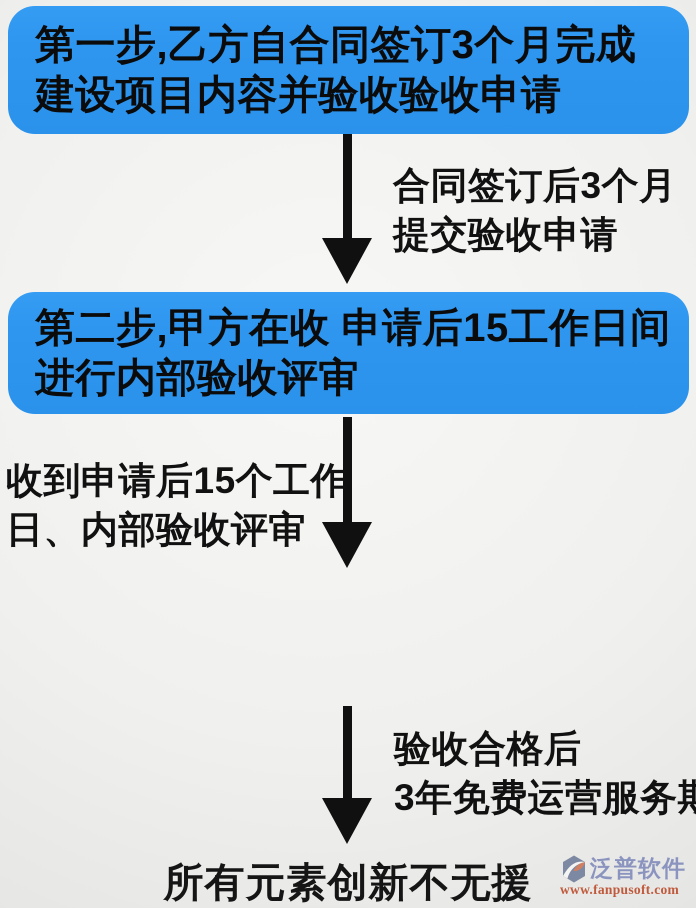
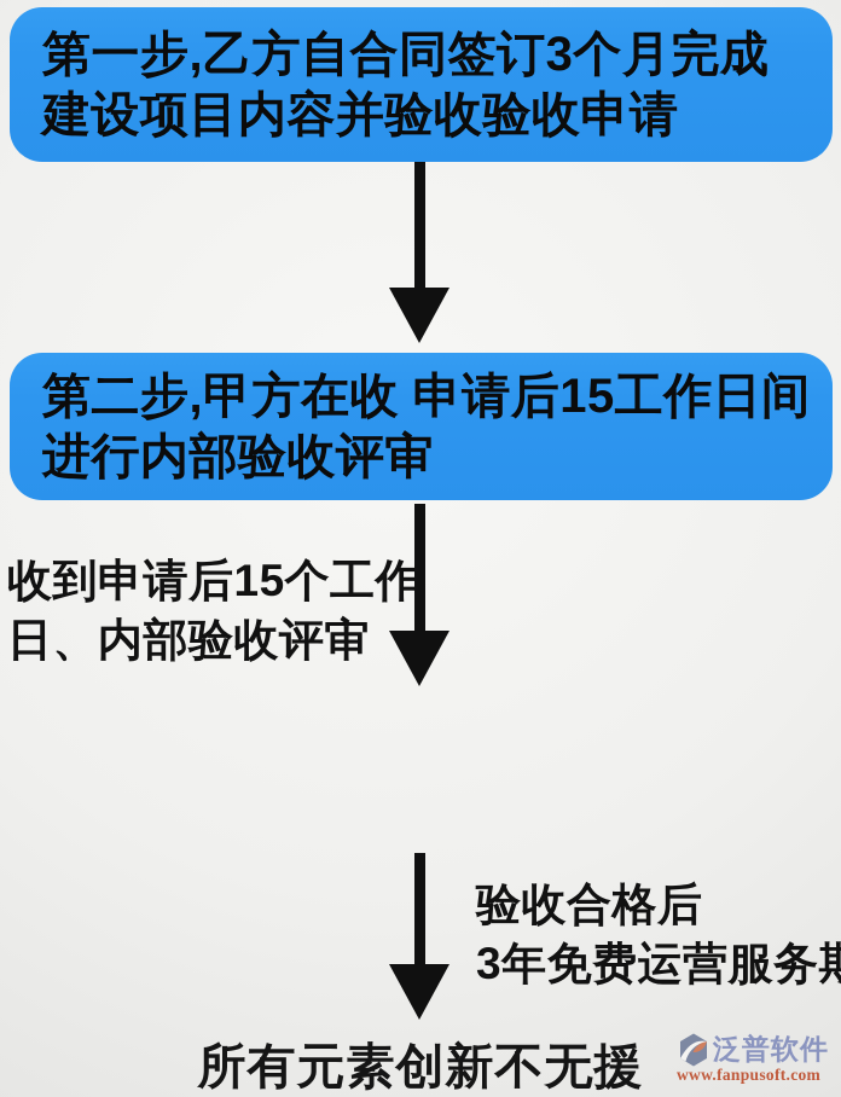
  第一步,乙方自合同签订3个月完成
  建设项目内容并验收验收申请
- 合同签订后3个月
- 提交验收申请
  第二步,甲方在收 申请后15工作日间
  进行内部验收评审
  收到申请后15个工作
  日、内部验收评审
  验收合格后
  3年免费运营服务
  所有元素创新不无援
  泛普软件
  www.fanpusoft.com
